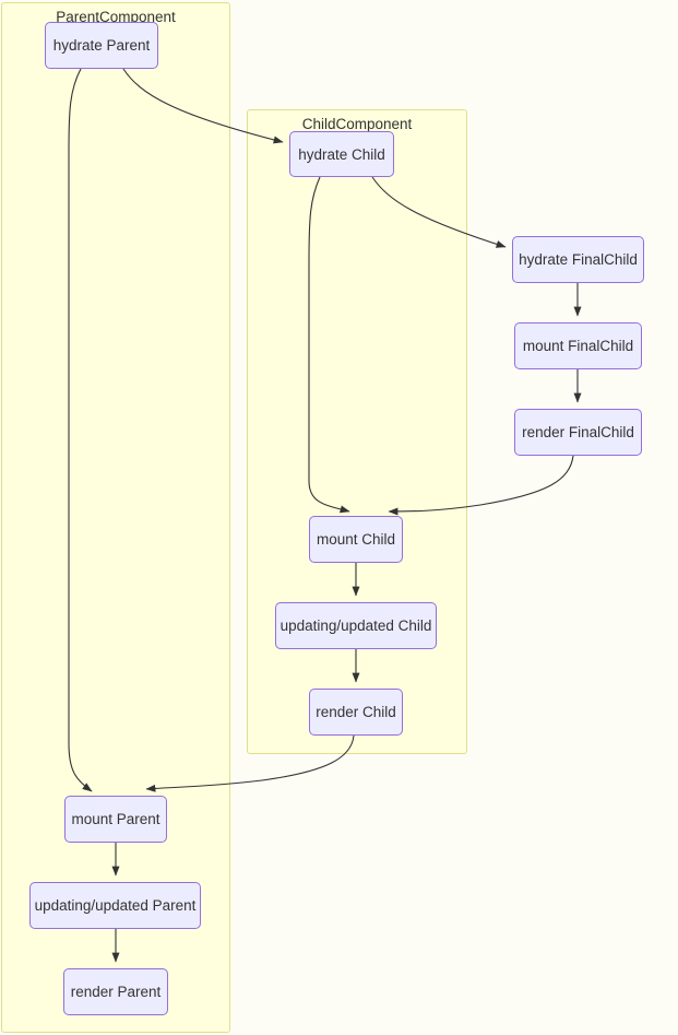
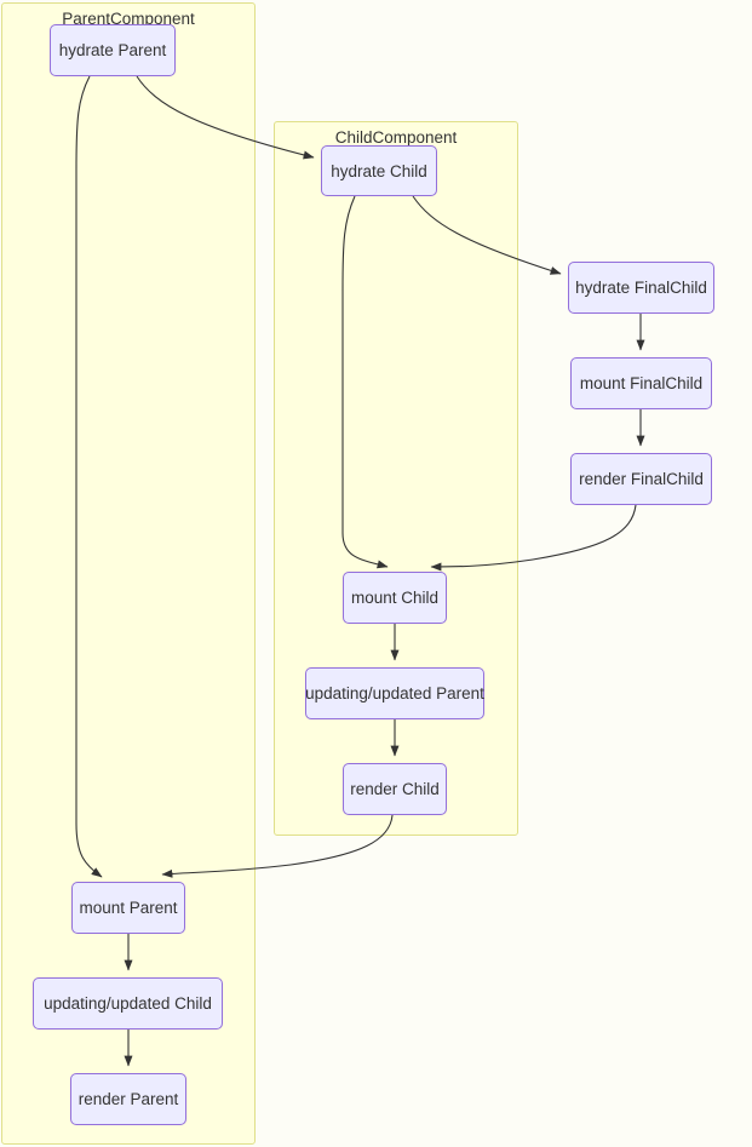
  ParentComponent
  ChildComponent
  hydrate Parent
  hydrate Child
  hydrate FinalChild
  mount FinalChild
  render FinalChild
  mount Child
- updating/updated Child
+ updating/updated Parent
  render Child
  mount Parent
- updating/updated Parent
+ updating/updated Child
  render Parent
